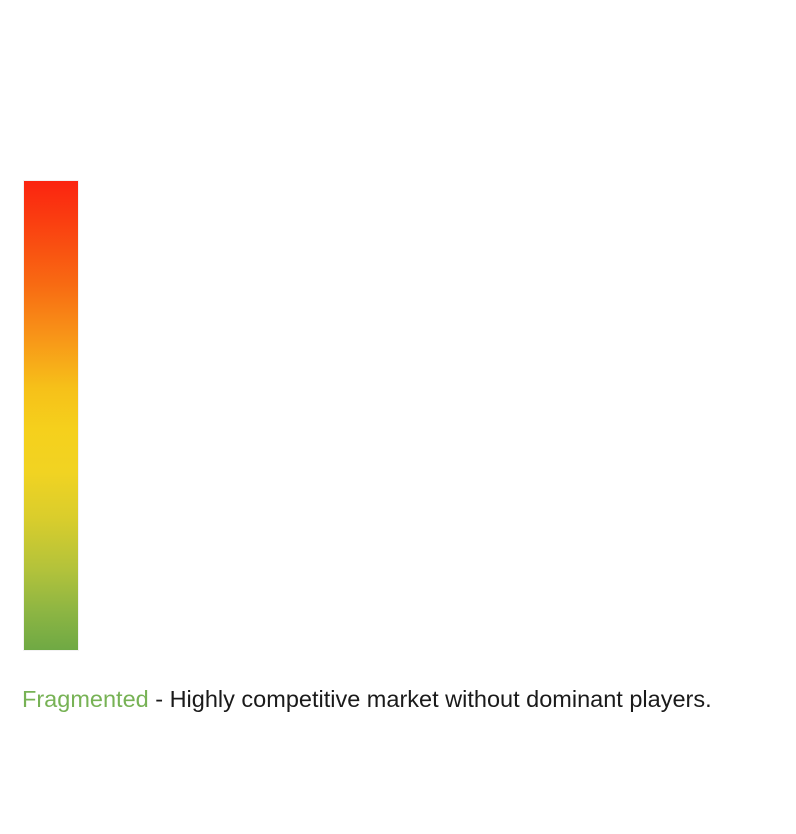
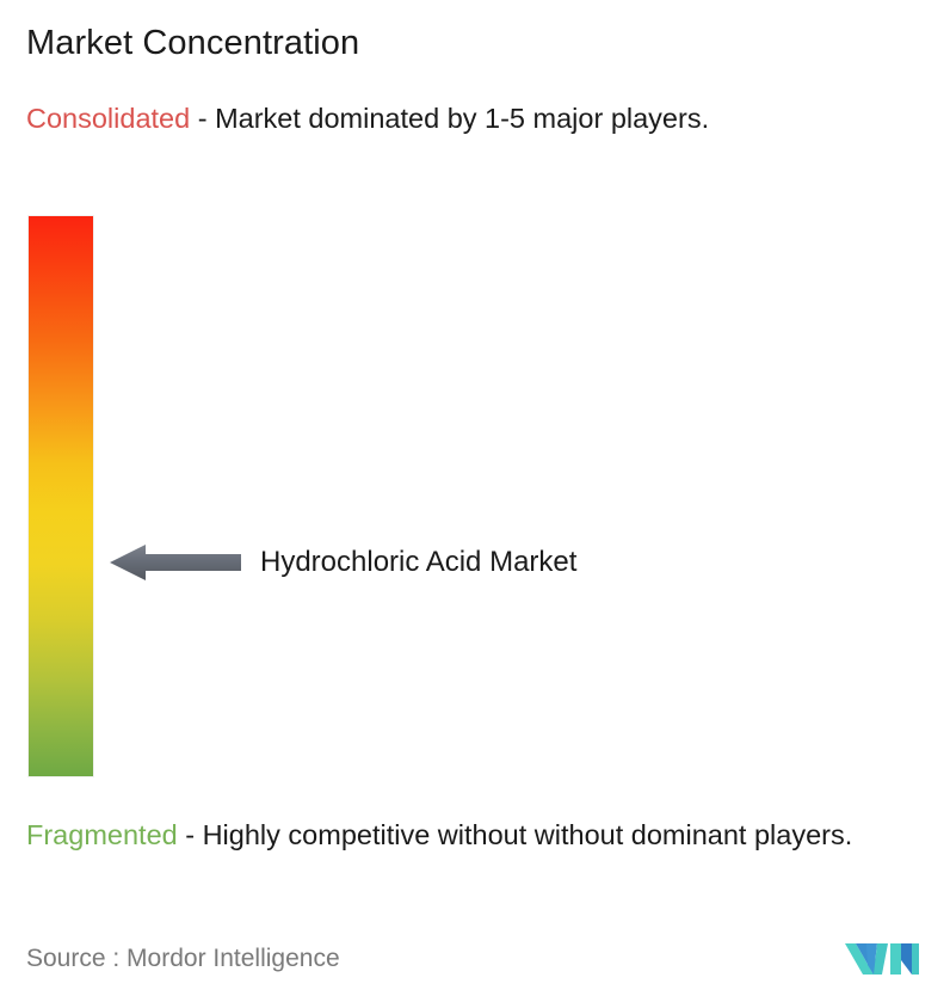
+ Market Concentration
+ Consolidated - Market dominated by 1-5 major players.
+ Hydrochloric Acid Market
- Fragmented - Highly competitive market without dominant players.
+ Fragmented - Highly competitive without without dominant players.
+ Source : Mordor Intelligence
